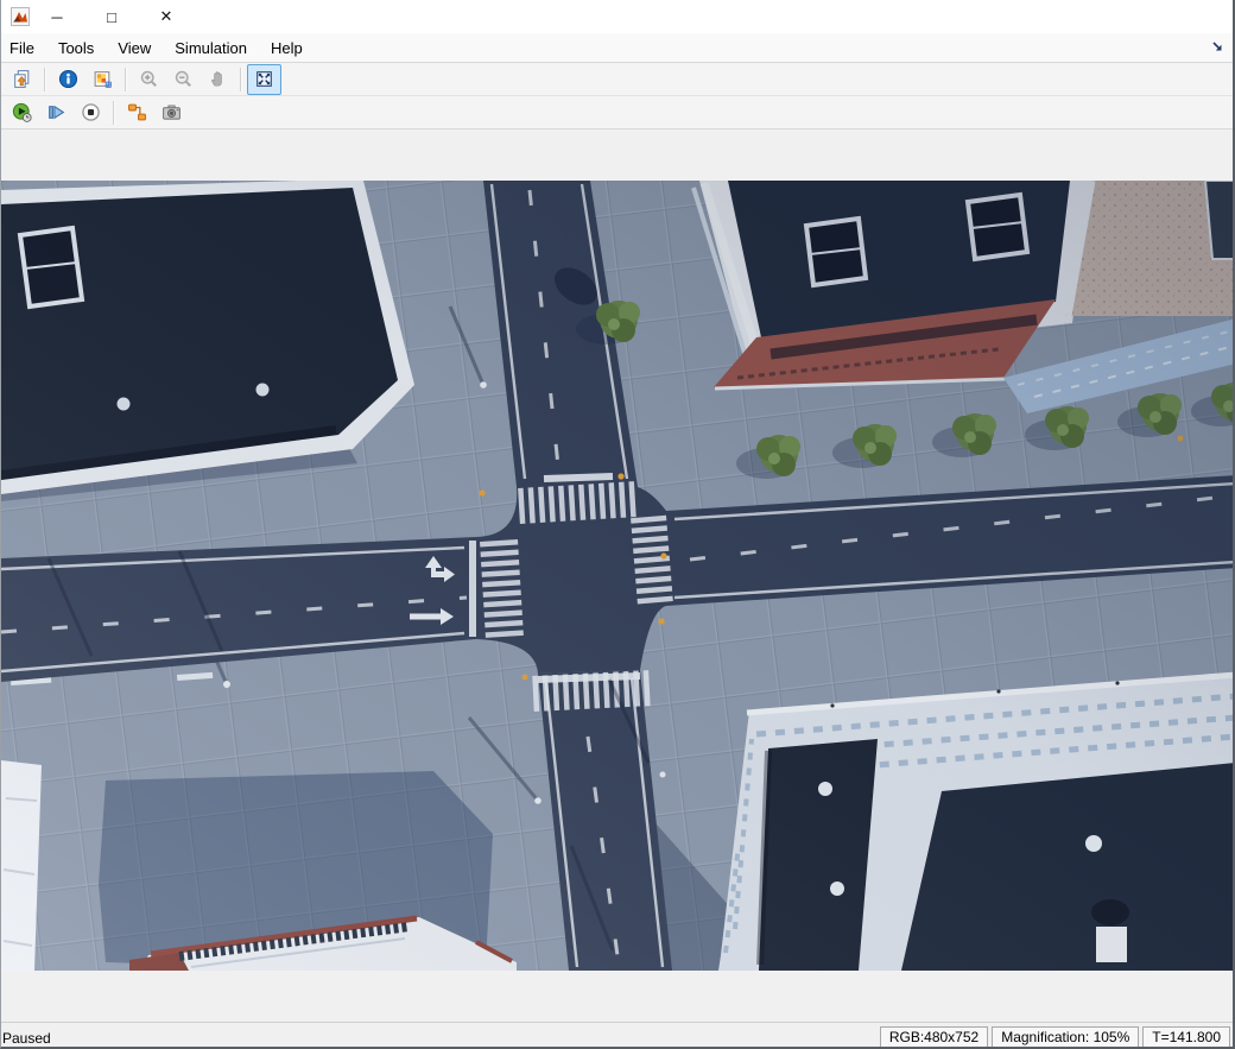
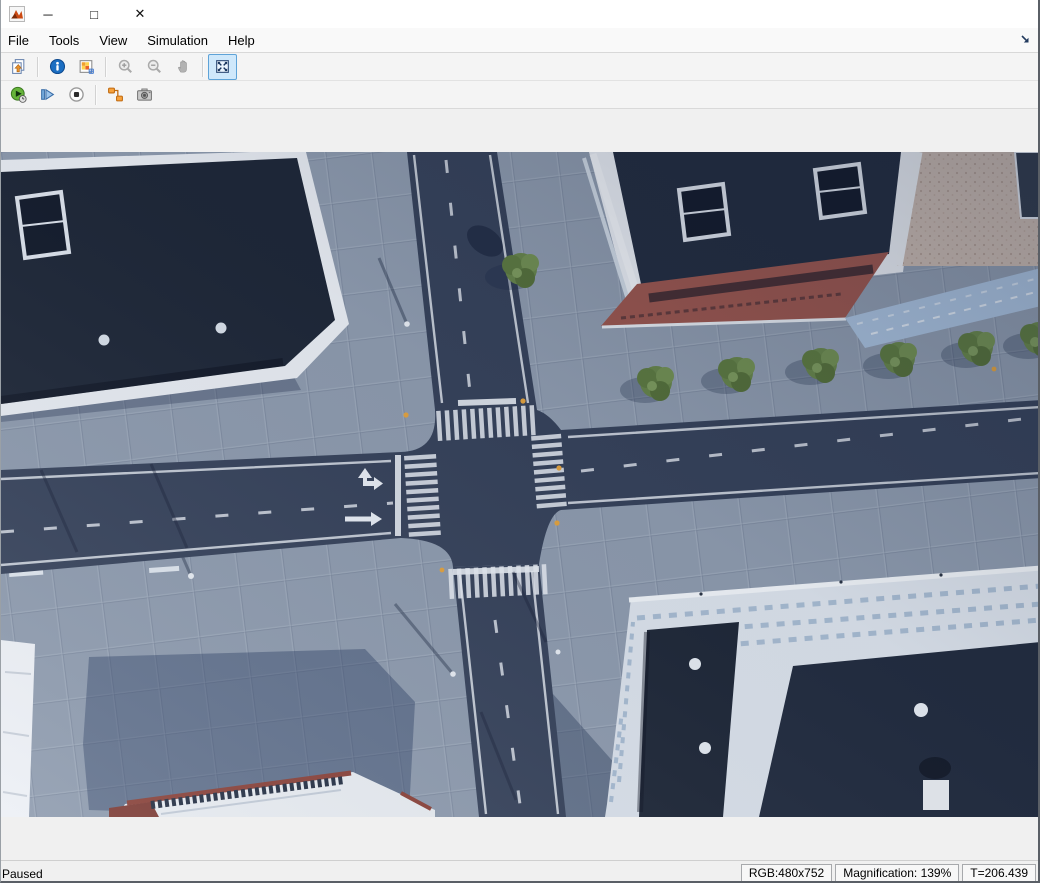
  ─
  □
  ✕
  File
  Tools
  View
  Simulation
  Help
  Paused
  RGB:480x752
- Magnification: 105%
+ Magnification: 139%
- T=141.800
+ T=206.439
